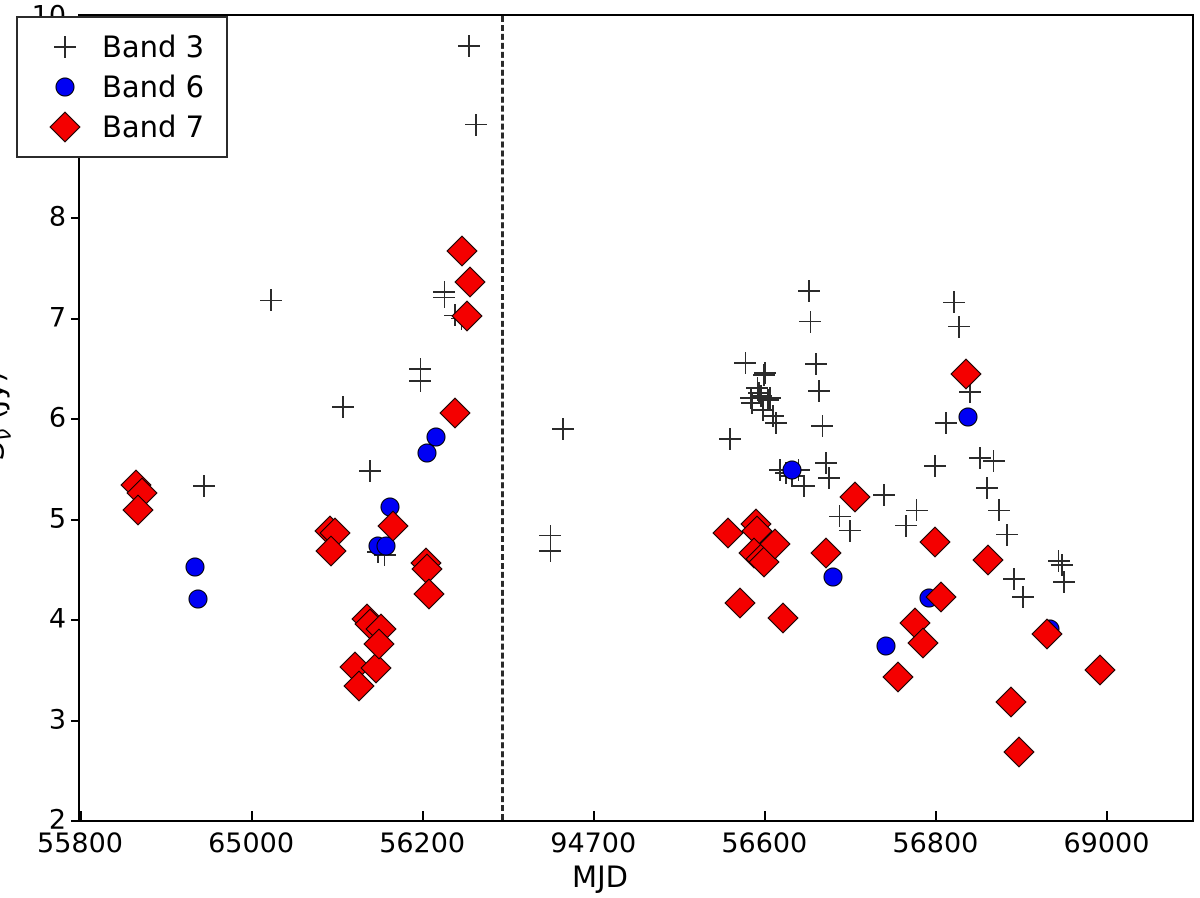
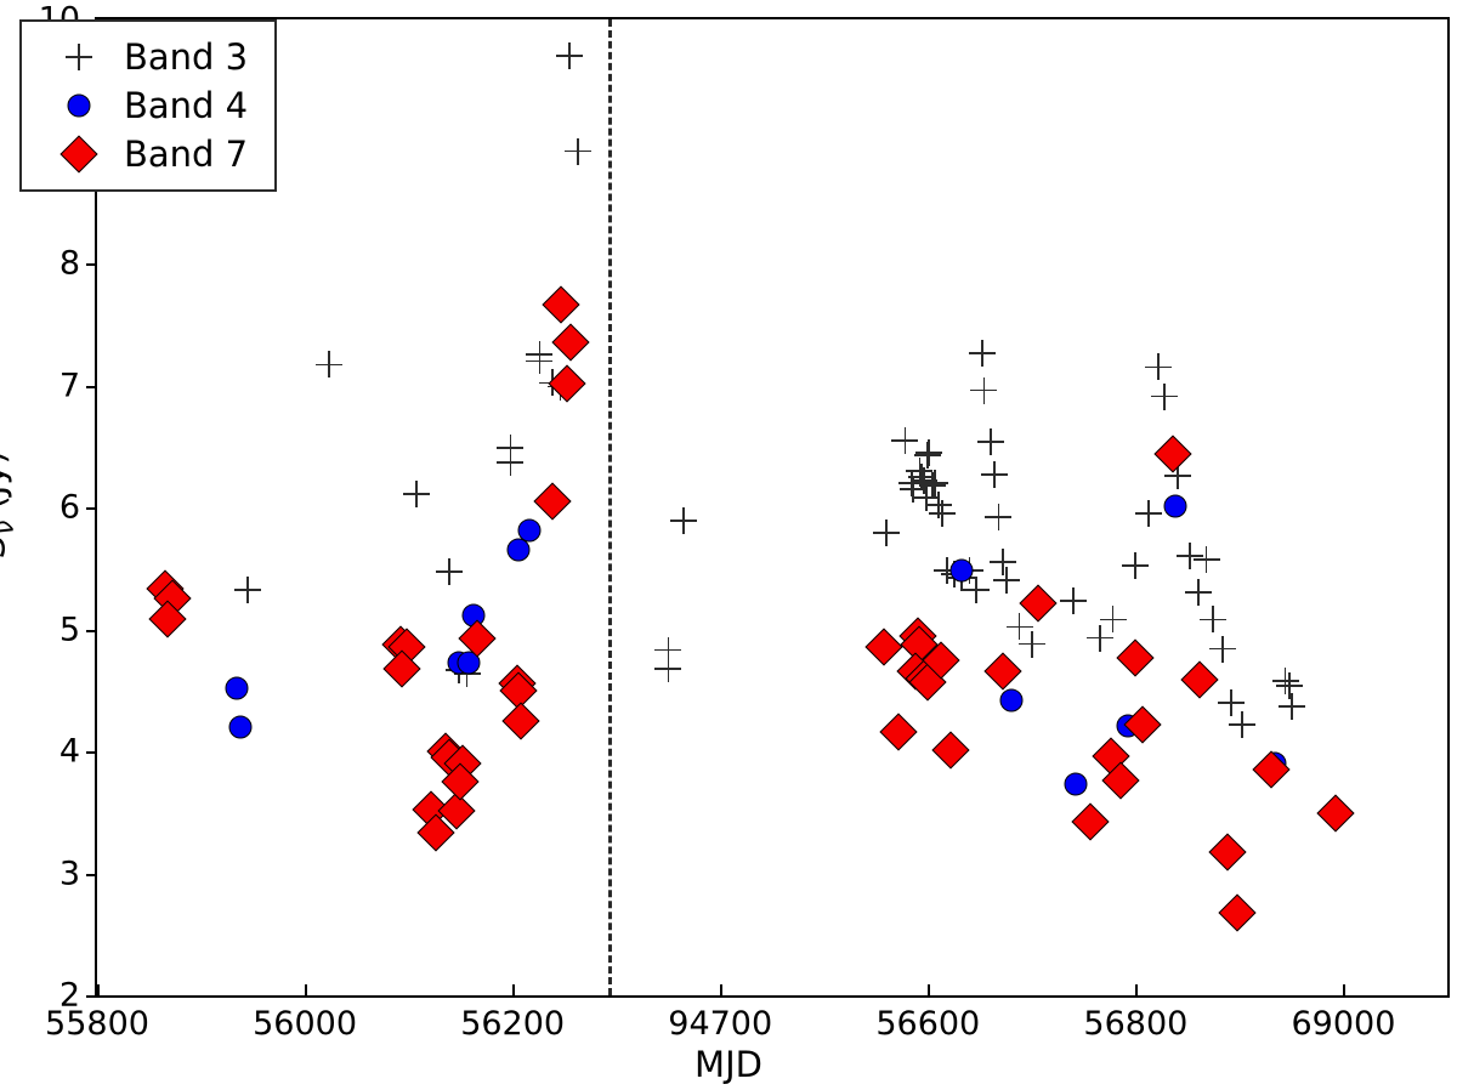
  2
  3
  4
  5
  6
  7
  8
  55800
- 65000
+ 56000
  56200
  94700
  56600
  56800
  69000
  MJD
  Band 3
- Band 6
+ Band 4
  Band 7
